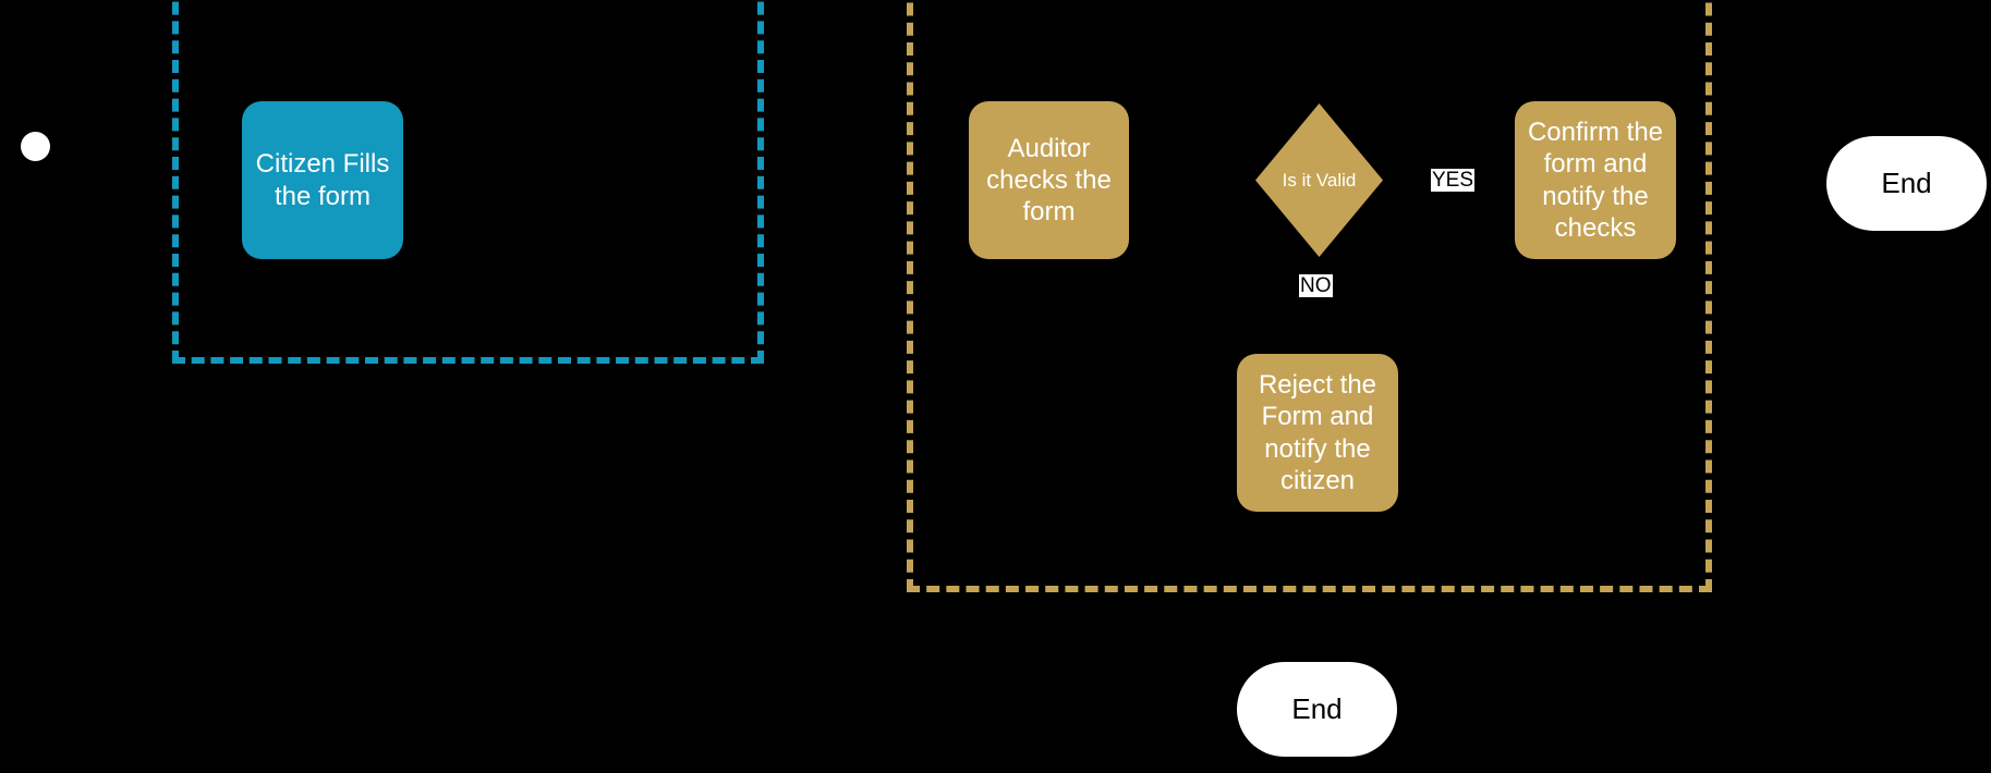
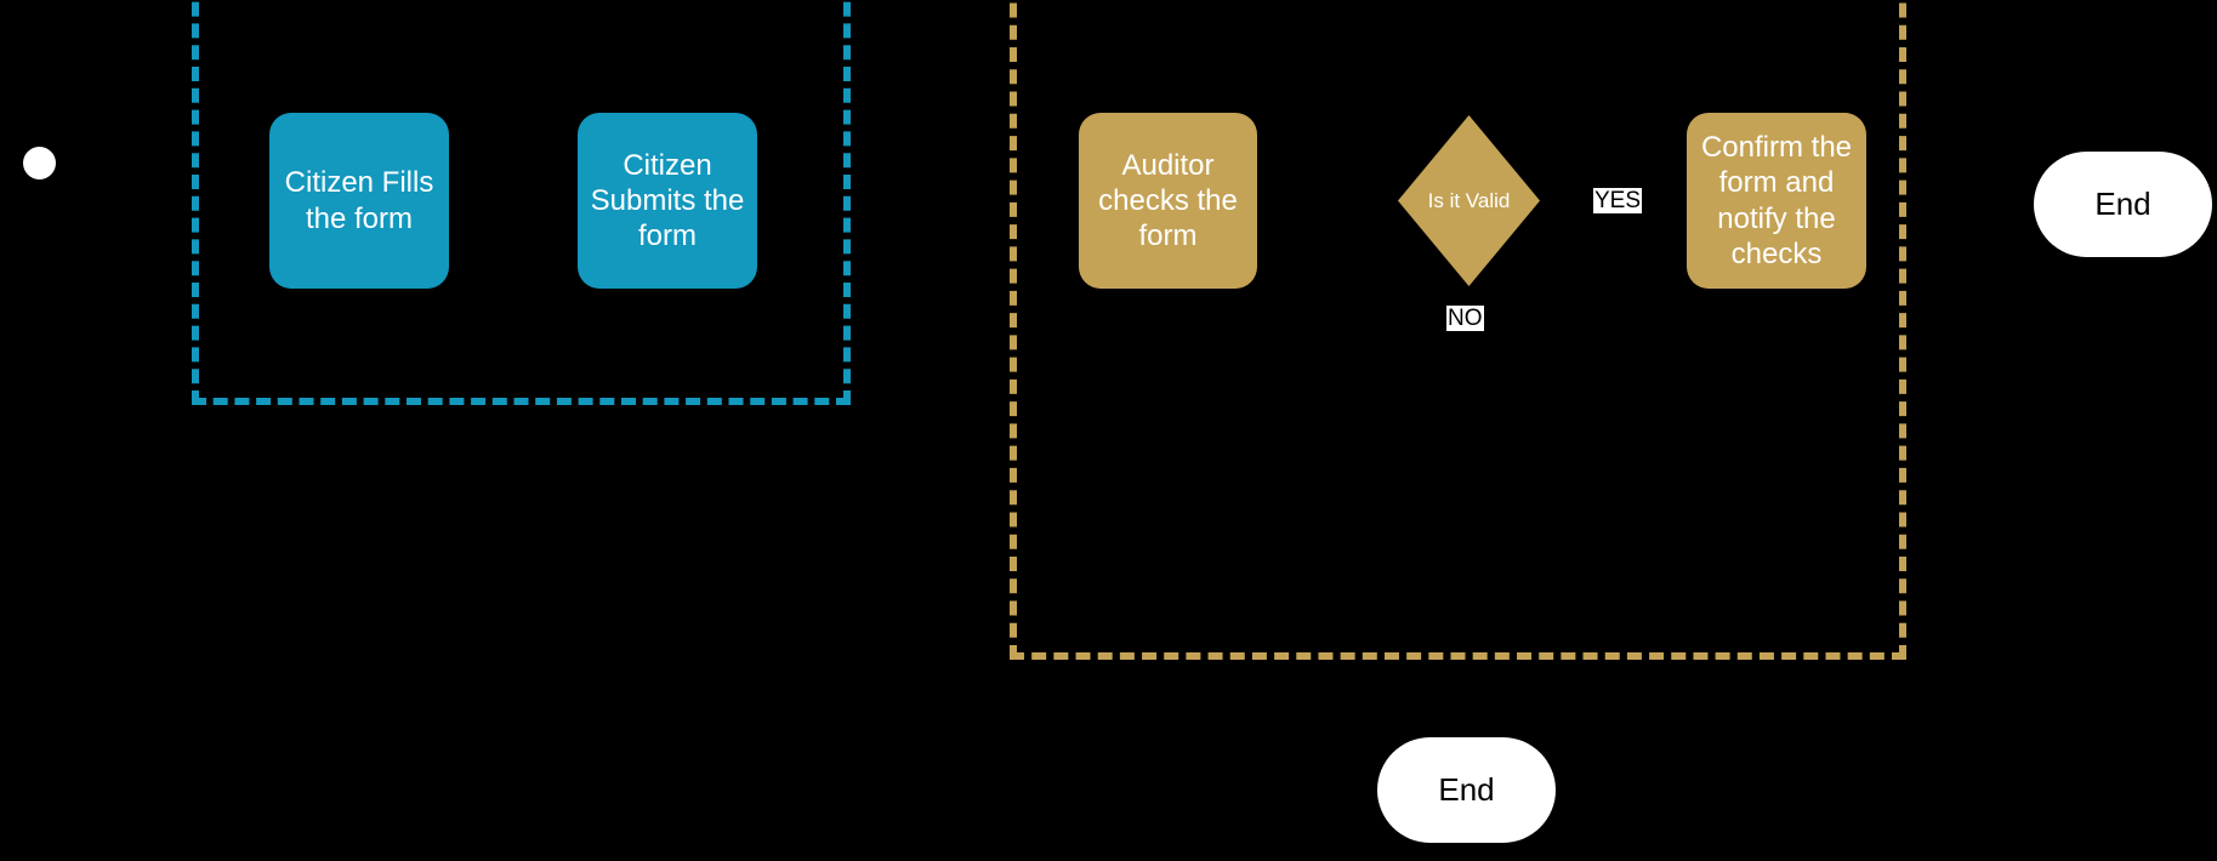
  Citizen Fills the form
+ Citizen Submits the form
  Auditor checks the form
  Is it Valid
  YES
  Confirm the form and notify the checks
  NO
- Reject the Form and notify the citizen
  End
  End
